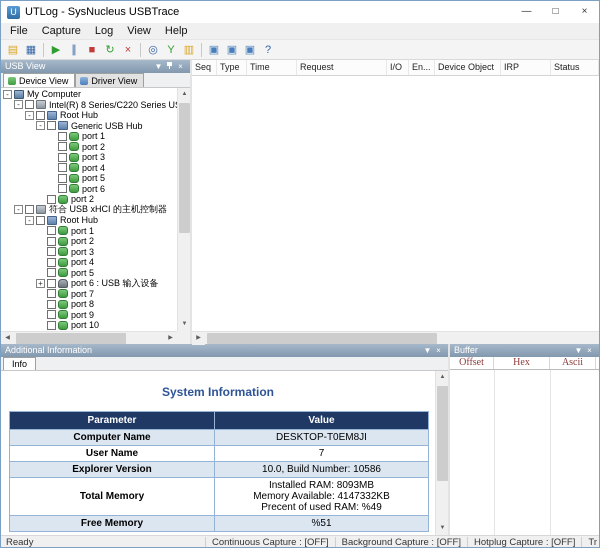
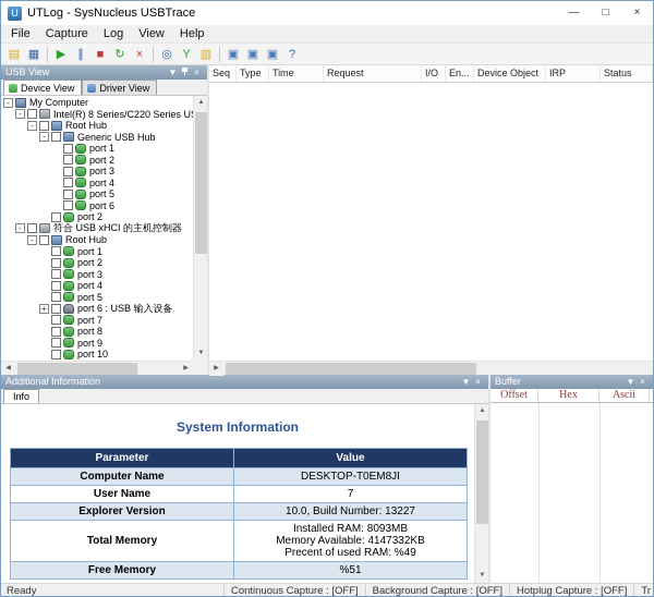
  U
  UTLog - SysNucleus USBTrace
  —
  □
  ×
  File
  Capture
  Log
  View
  Help
  ▤
  ▦
  ▶
  ∥
  ■
  ↻
  ×
  ◎
  Y
  ▥
  ▣
  ▣
  ▣
  ?
  USB View
  ▼
  ×
  Device View
  Driver View
  -
  My Computer
  -
  Intel(R) 8 Series/C220 Series U
  -
  Root Hub
  -
  Generic USB Hub
  port 1
  port 2
  port 3
  port 4
  port 5
  port 6
  port 2
  -
  符合 USB xHCI 的主机控制器
  -
  Root Hub
  port 1
  port 2
  port 3
  port 4
  port 5
  +
  port 6 : USB 输入设备
  port 7
  port 8
  port 9
  port 10
  Seq
  Type
  Time
  Request
  I/O
  En...
  Device Object
  IRP
  Status
  Additional Information
  ▼
  ×
  Info
  System Information
  Parameter	Value
  Computer Name	DESKTOP-T0EM8JI
  User Name	7
- Explorer Version	10.0, Build Number: 10586
+ Explorer Version	10.0, Build Number: 13227
  Total Memory	Installed RAM: 8093MBMemory Available: 4147332KBPrecent of used RAM: %49
  Free Memory	%51
  Buffer
  ▼
  ×
  Offset
  Hex
  Ascii
  Ready
  Continuous Capture : [OFF]
  Background Capture : [OFF]
  Hotplug Capture : [OFF]
  Tr
